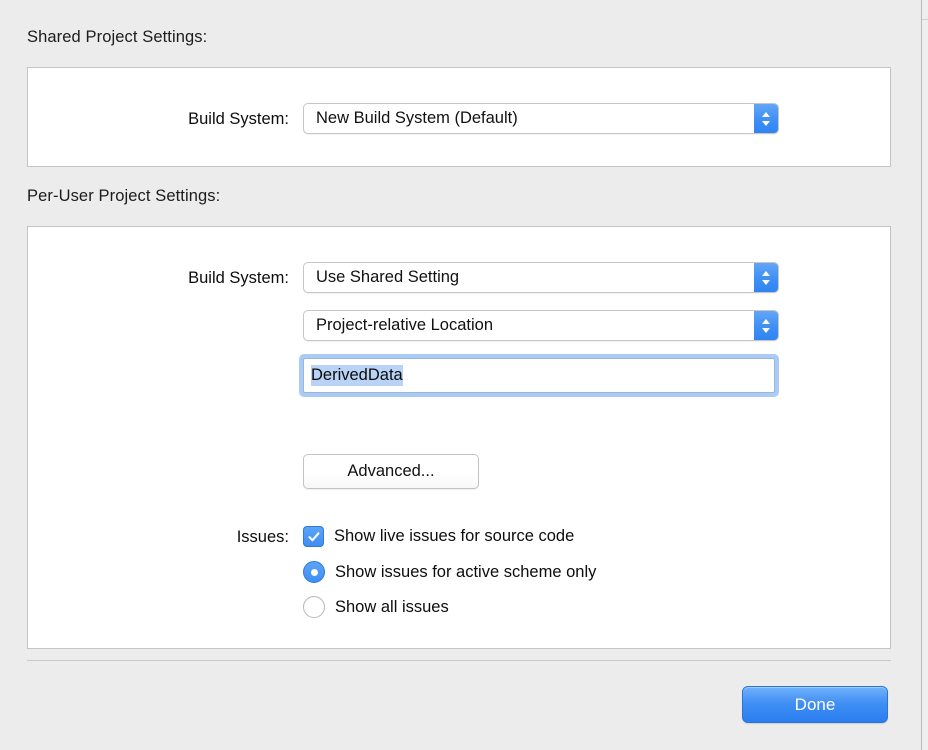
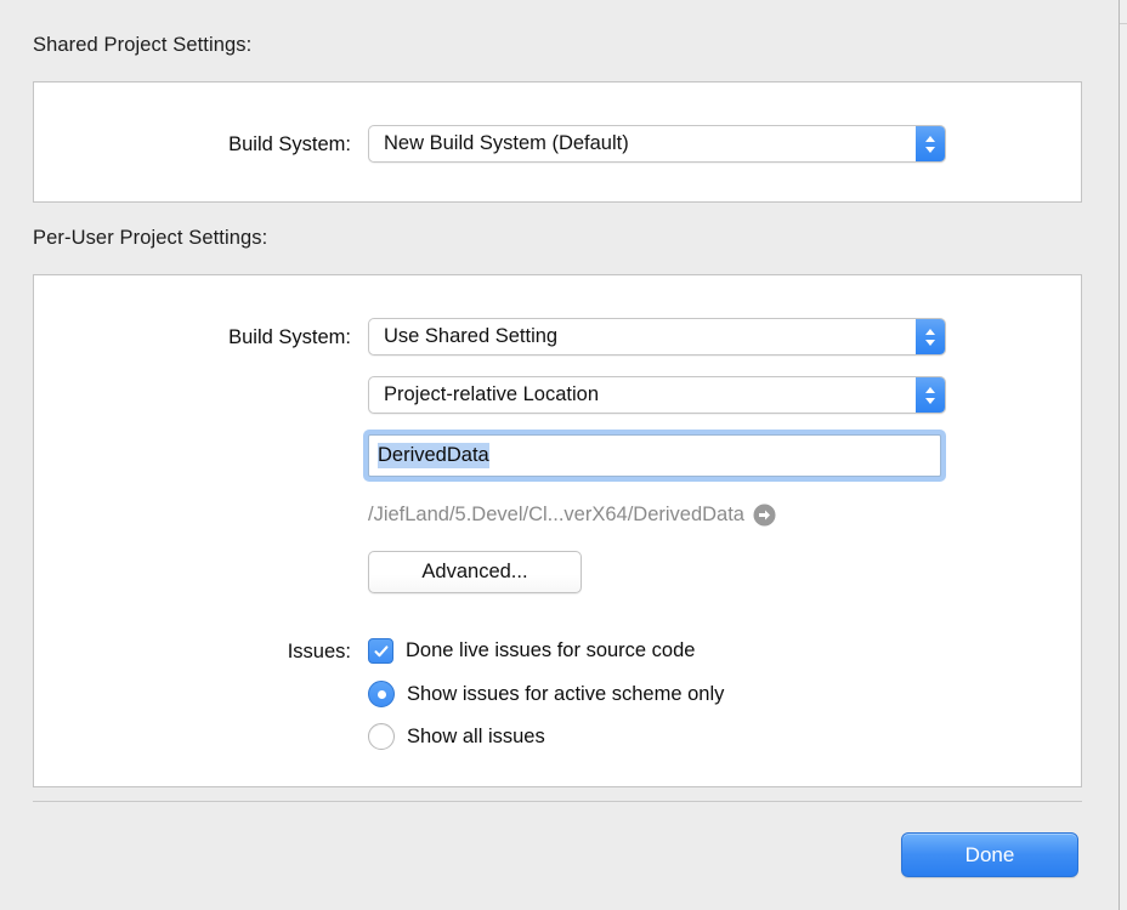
  Shared Project Settings:
  Build System:
  New Build System (Default)
  Per-User Project Settings:
  Build System:
  Use Shared Setting
  Project-relative Location
  DerivedData
+ /JiefLand/5.Devel/Cl...verX64/DerivedData
  Advanced...
  Issues:
- Show live issues for source code
+ Done live issues for source code
  Show issues for active scheme only
  Show all issues
  Done
